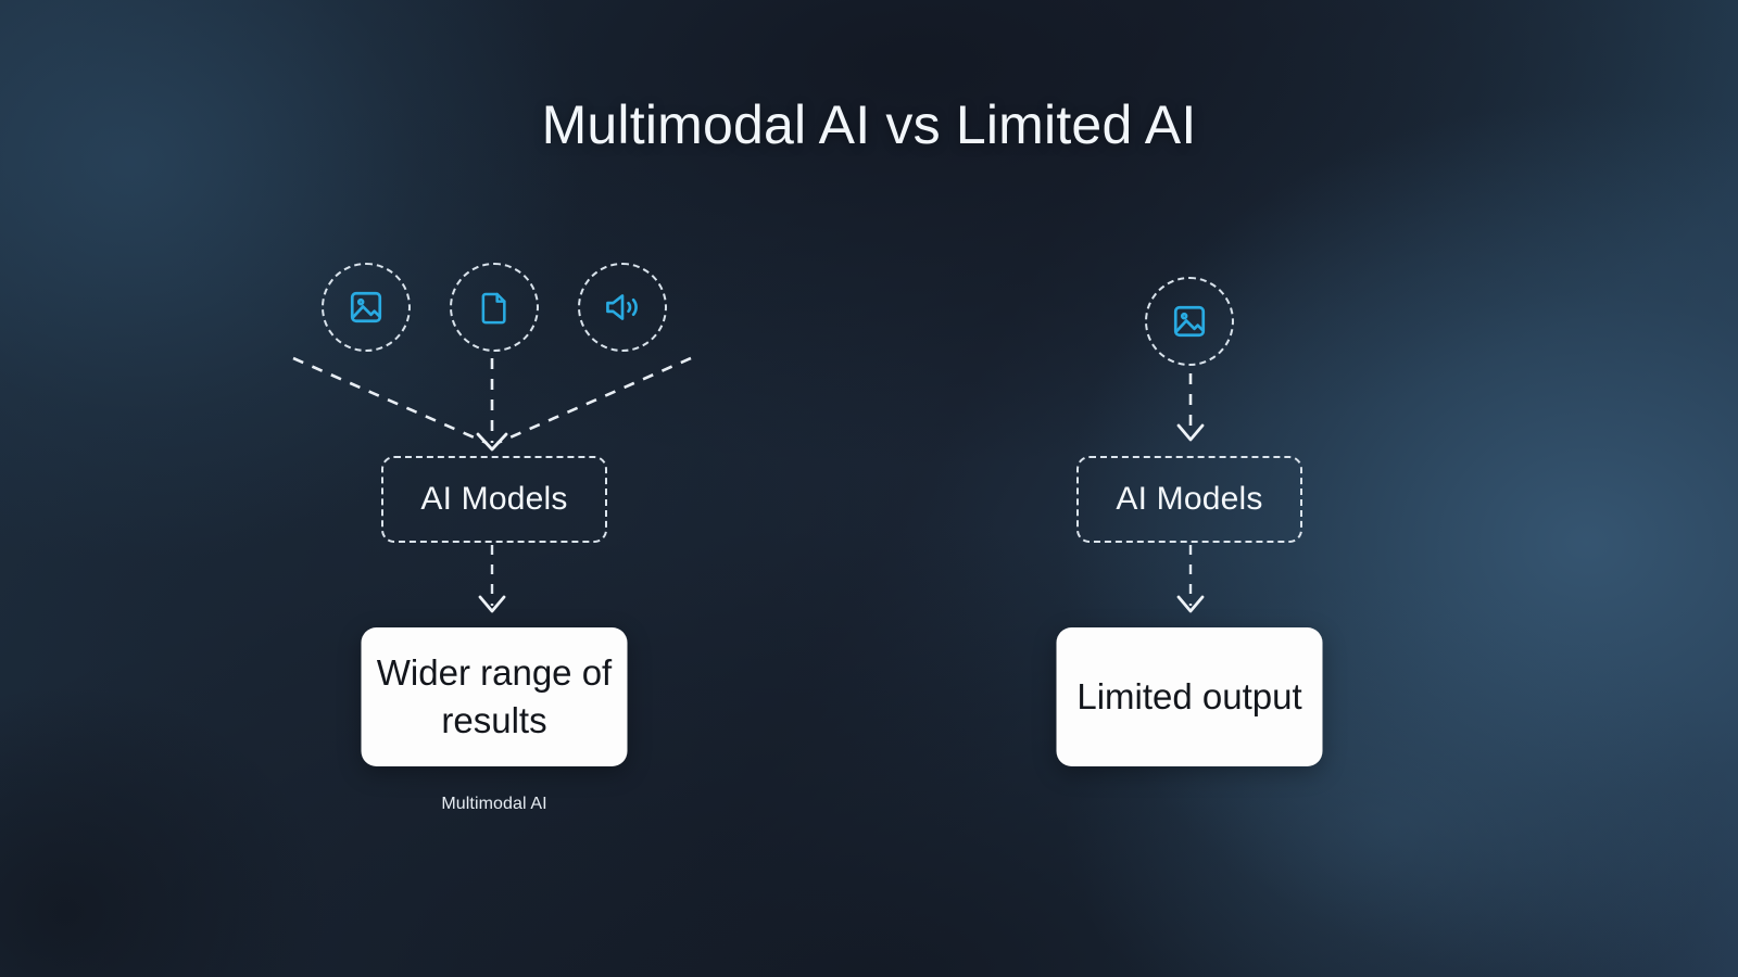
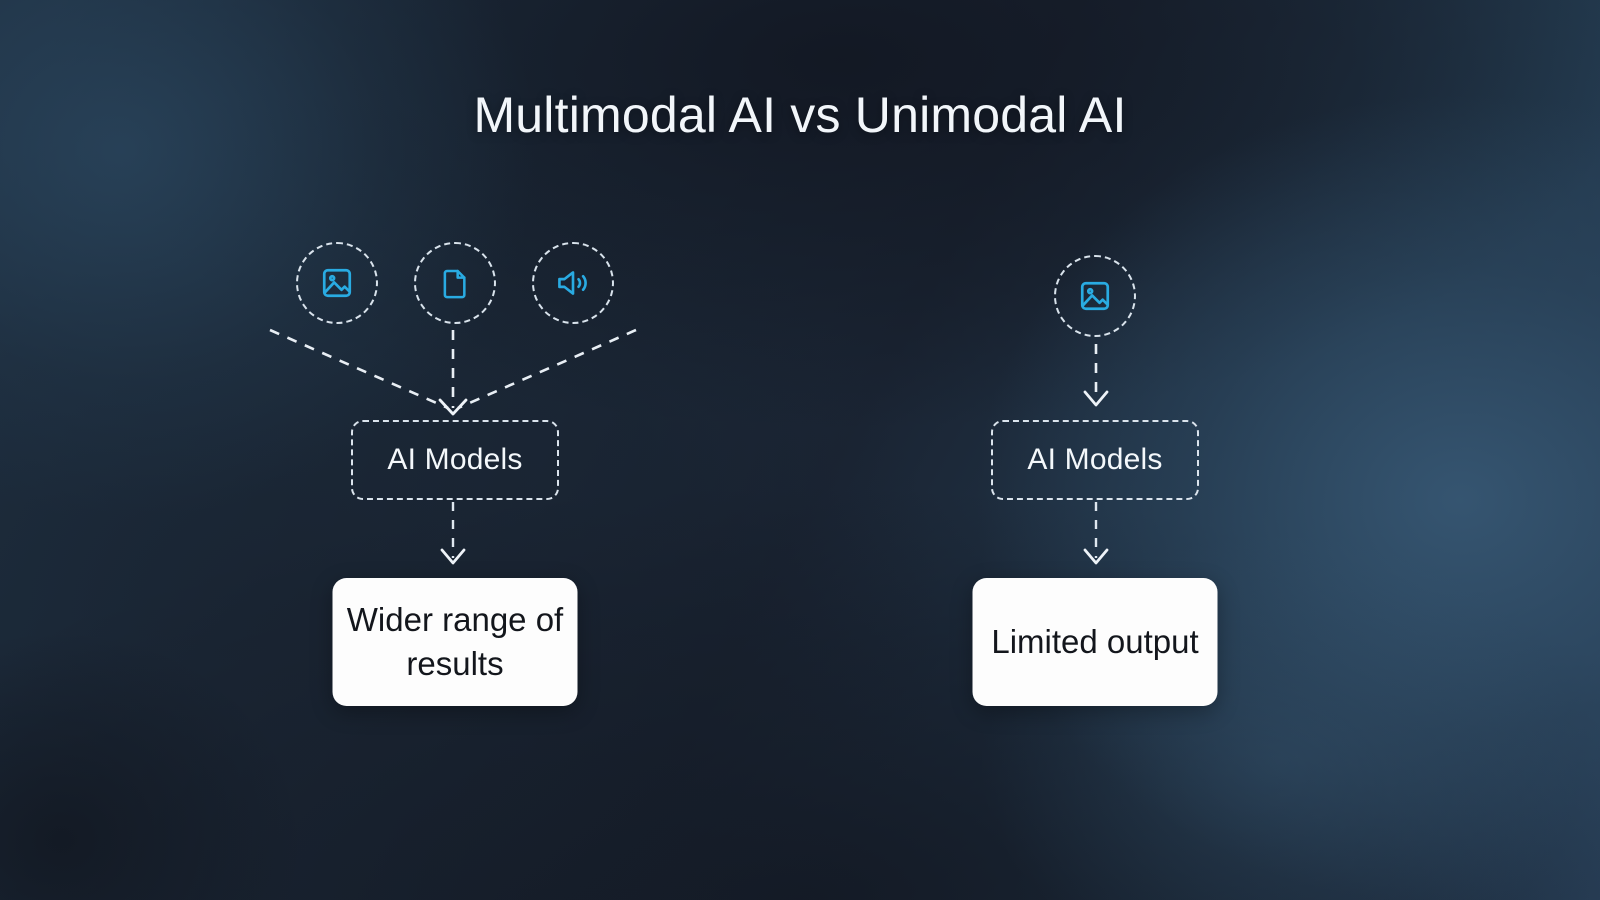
- Multimodal AI vs Limited AI
+ Multimodal AI vs Unimodal AI
  AI Models
  Wider range of results
- Multimodal AI
  AI Models
  Limited output
